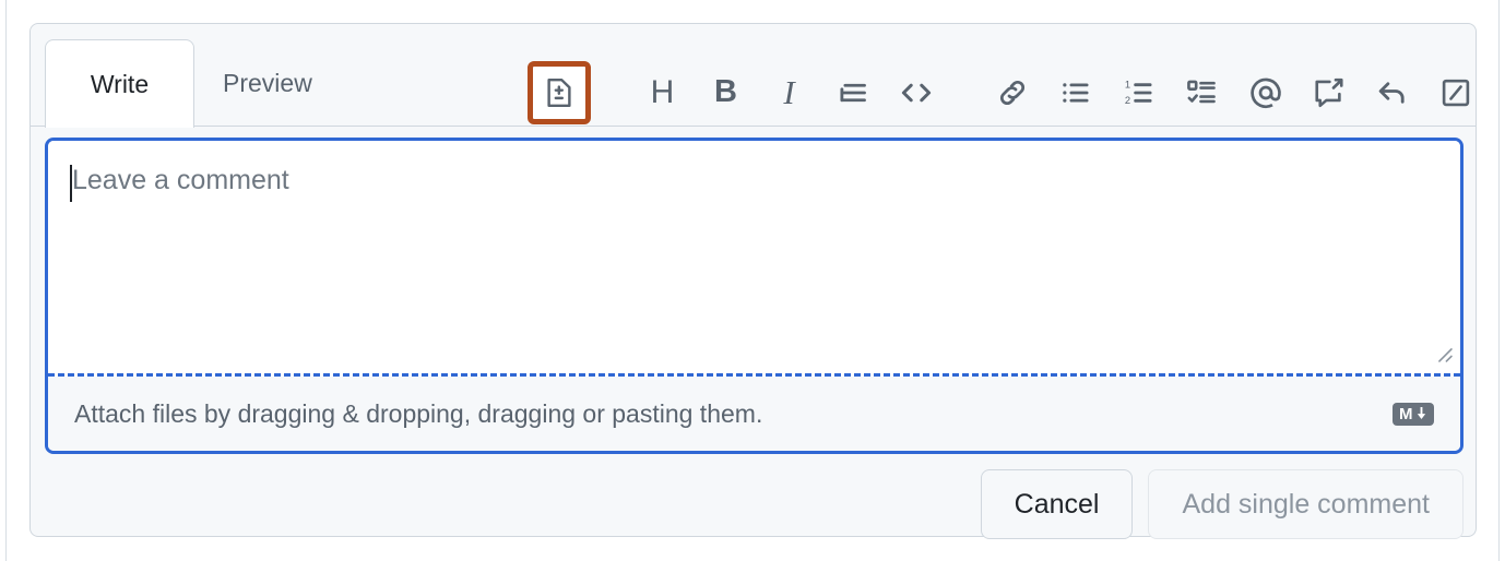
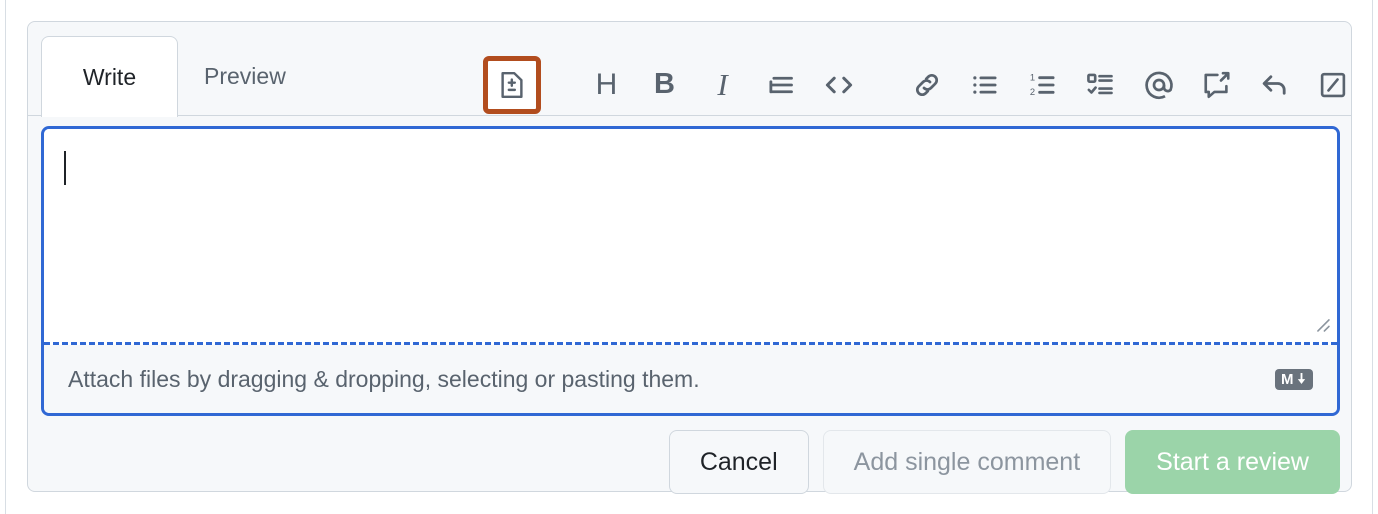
  Write
  Preview
  H
  B
  I
  1
  2
- Leave a comment
- Attach files by dragging & dropping, dragging or pasting them.
+ Attach files by dragging & dropping, selecting or pasting them.
  M
  Cancel
  Add single comment
+ Start a review
